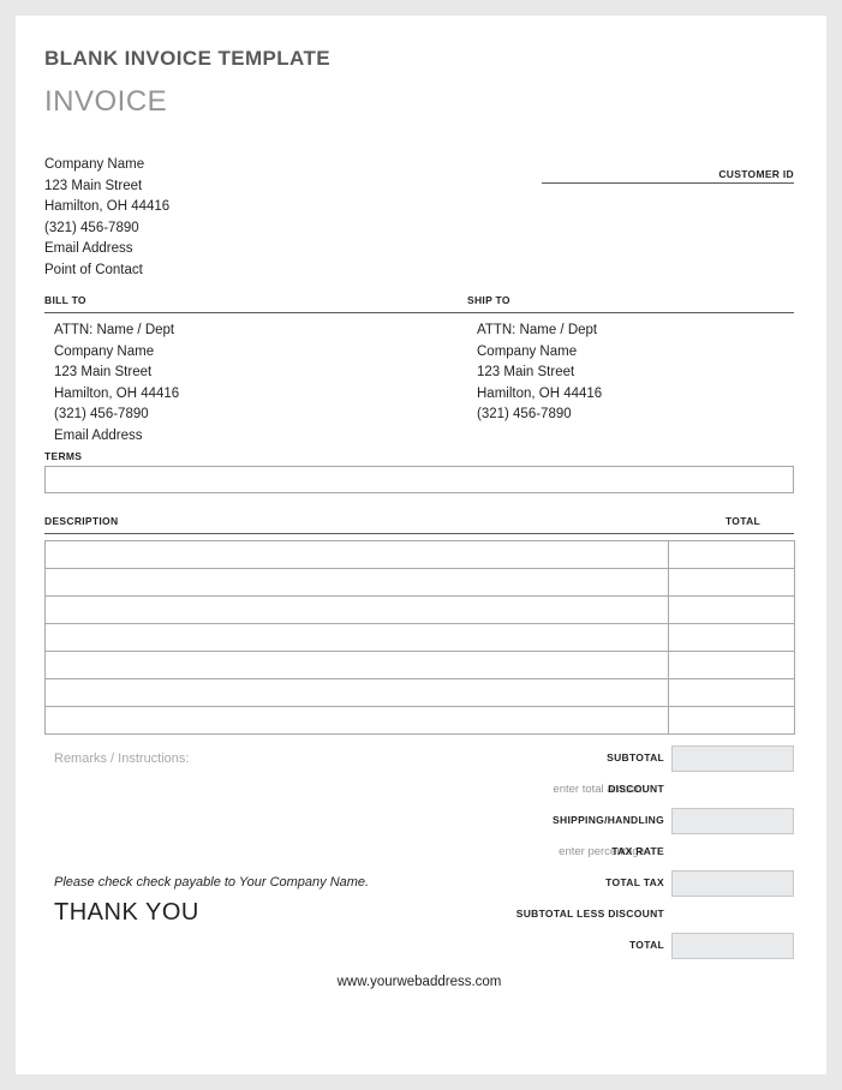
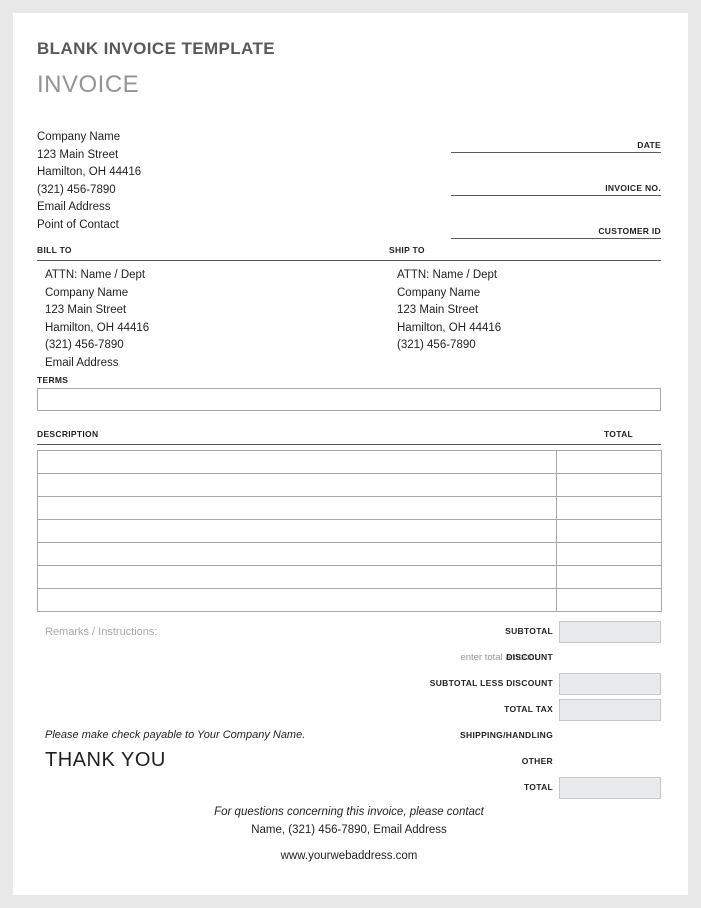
  BLANK INVOICE TEMPLATE
  INVOICE
  Company Name
  123 Main Street
  Hamilton, OH 44416
  (321) 456-7890
  Email Address
  Point of Contact
+ DATE
+ INVOICE NO.
  CUSTOMER ID
  BILL TO
  SHIP TO
  ATTN: Name / Dept
  Company Name
  123 Main Street
  Hamilton, OH 44416
  (321) 456-7890
  Email Address
  ATTN: Name / Dept
  Company Name
  123 Main Street
  Hamilton, OH 44416
  (321) 456-7890
  TERMS
  DESCRIPTION
  TOTAL
  Remarks / Instructions:
  SUBTOTAL
  enter total amount
  DISCOUNT
- SHIPPING/HANDLING
+ SUBTOTAL LESS DISCOUNT
- enter percentage
- TAX RATE
  TOTAL TAX
- SUBTOTAL LESS DISCOUNT
+ SHIPPING/HANDLING
+ OTHER
  TOTAL
- Please check check payable to Your Company Name.
+ Please make check payable to Your Company Name.
  THANK YOU
+ For questions concerning this invoice, please contact
+ Name, (321) 456-7890, Email Address
  www.yourwebaddress.com
